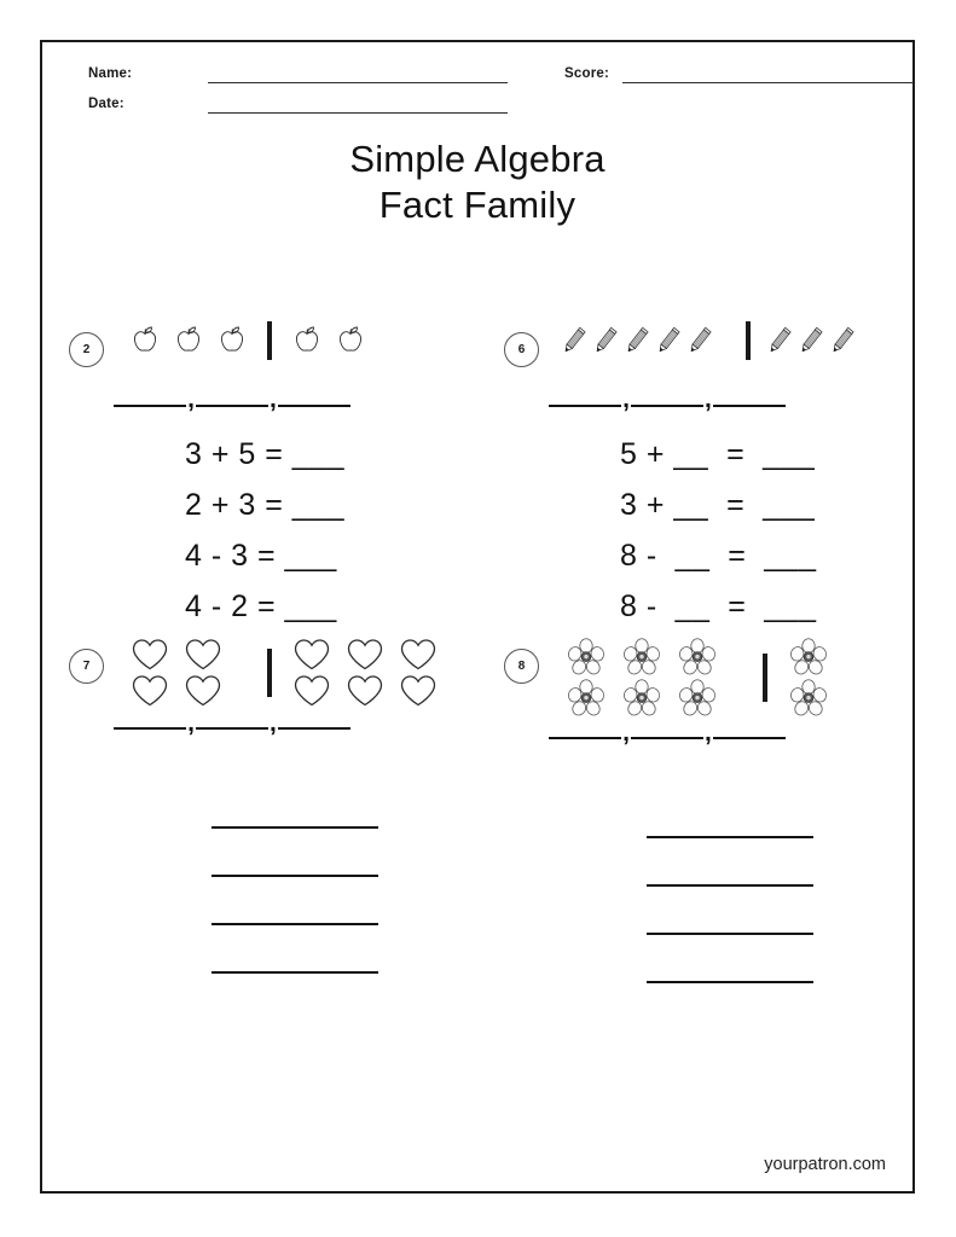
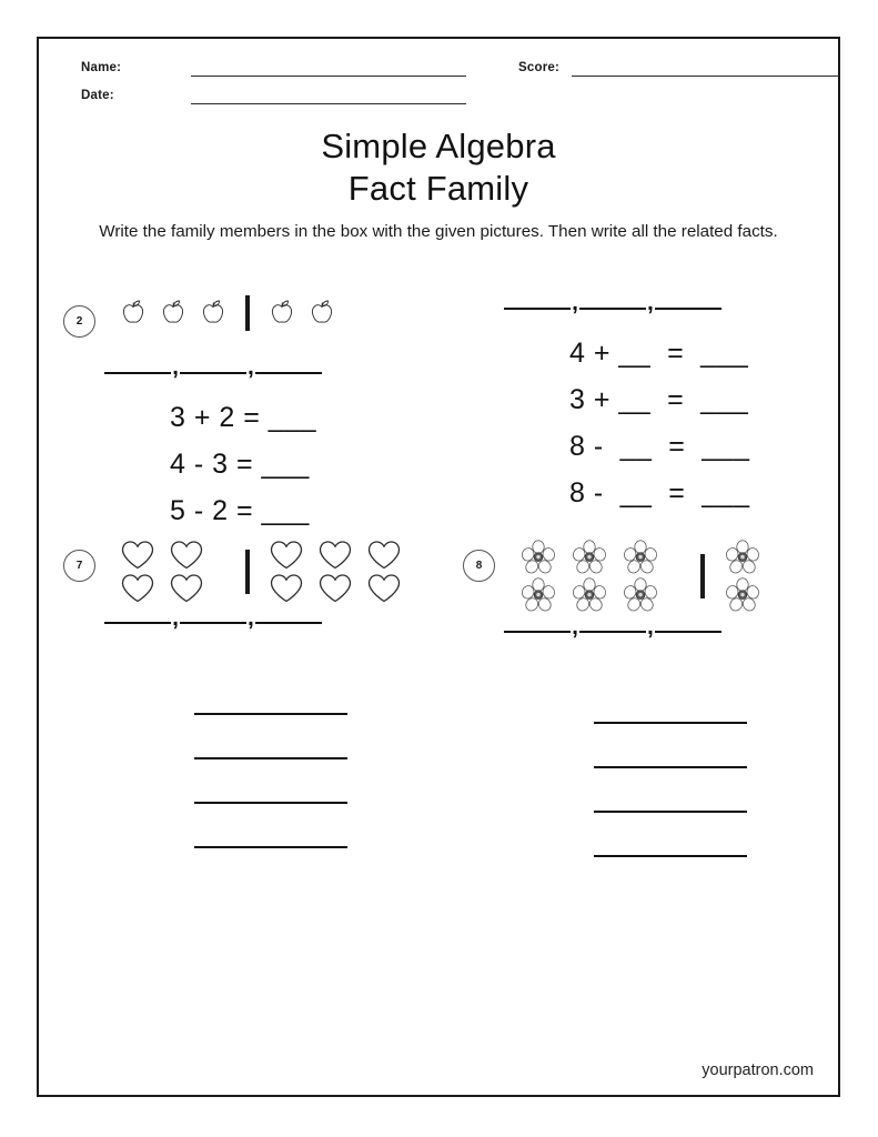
  Name:
  Date:
  Score:
  Simple Algebra
  Fact Family
+ Write the family members in the box with the given pictures. Then write all the related facts.
  2
  ,
  ,
- 3 + 5 = ___
+ 3 + 2 = ___
- 2 + 3 = ___
  4 - 3 = ___
- 4 - 2 = ___
+ 5 - 2 = ___
- 6
  ,
  ,
- 5 + __ = ___
+ 4 + __ = ___
  3 + __ = ___
  8 - __ = ___
  8 - __ = ___
  7
  ,
  ,
  8
  ,
  ,
  yourpatron.com
